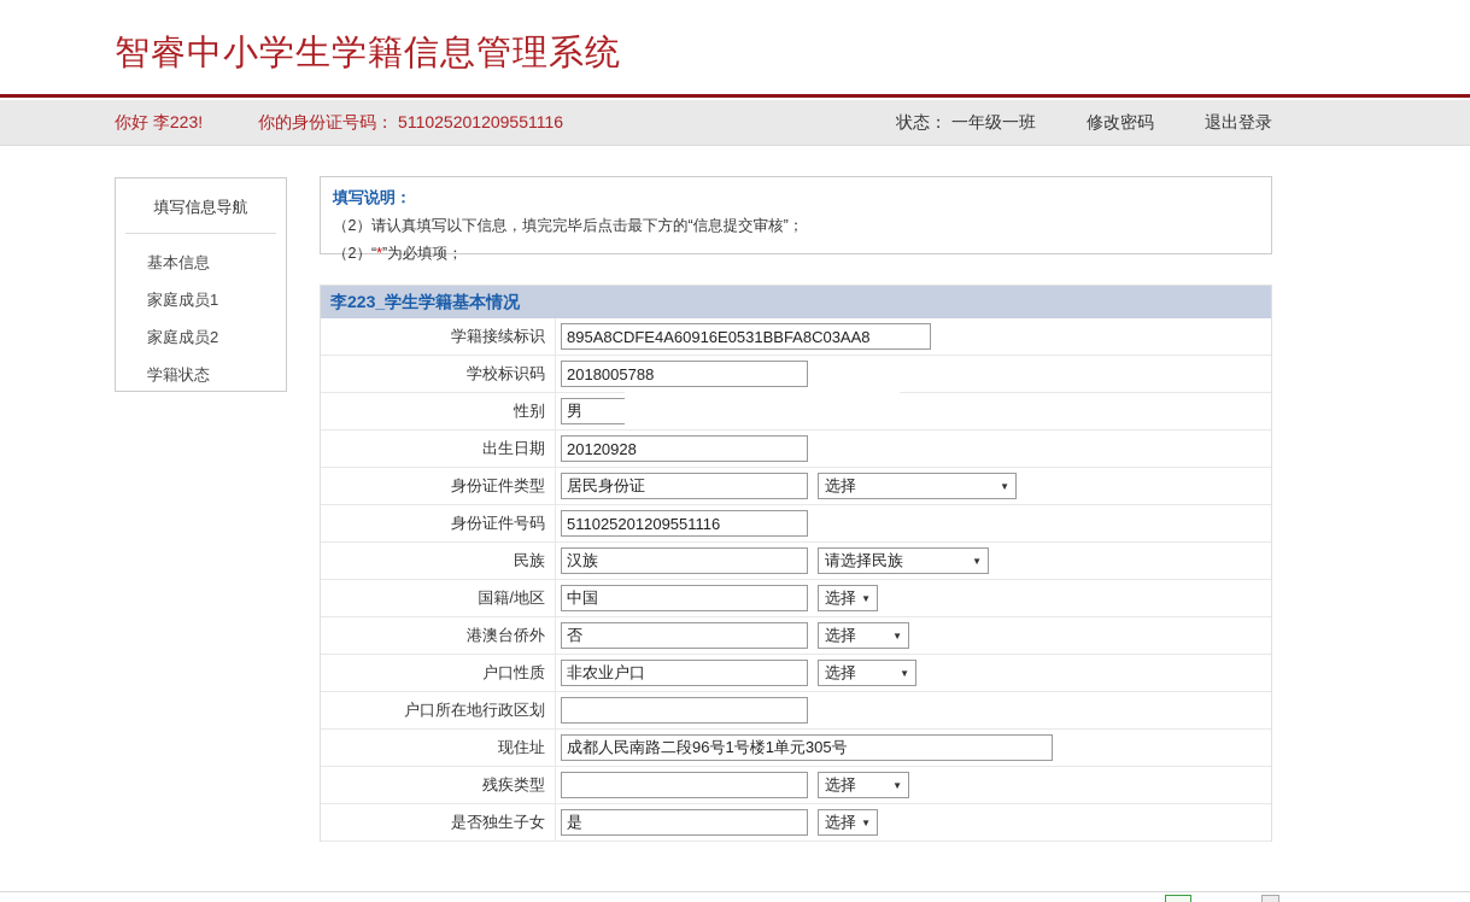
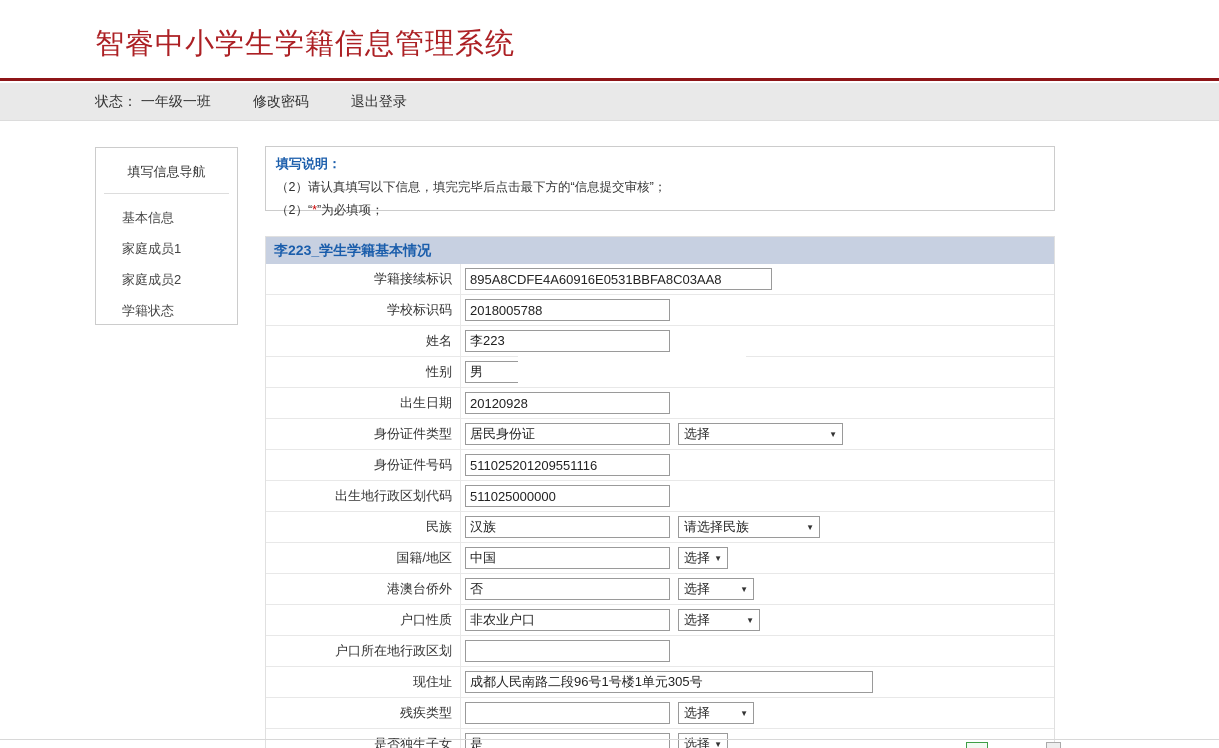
  智睿中小学生学籍信息管理系统
- 你好 李223!
- 你的身份证号码： 511025201209551116
  状态： 一年级一班
  修改密码
  退出登录
  填写信息导航
  基本信息
  家庭成员1
  家庭成员2
  学籍状态
  填写说明：
  （2）请认真填写以下信息，填完完毕后点击最下方的“信息提交审核”；
  （2）“*”为必填项；
  李223_学生学籍基本情况
  学籍接续标识
  895A8CDFE4A60916E0531BBFA8C03AA8
  学校标识码
  2018005788
+ 姓名
+ 李223
  性别
  男
  出生日期
  20120928
  身份证件类型
  居民身份证
  选择
  ▼
  身份证件号码
  511025201209551116
+ 出生地行政区划代码
+ 511025000000
  民族
  汉族
  请选择民族
  ▼
  国籍/地区
  中国
  选择
  ▼
  港澳台侨外
  否
  选择
  ▼
  户口性质
  非农业户口
  选择
  ▼
  户口所在地行政区划
  现住址
  成都人民南路二段96号1号楼1单元305号
  残疾类型
  选择
  ▼
  是否独生子女
  是
  选择
  ▼
